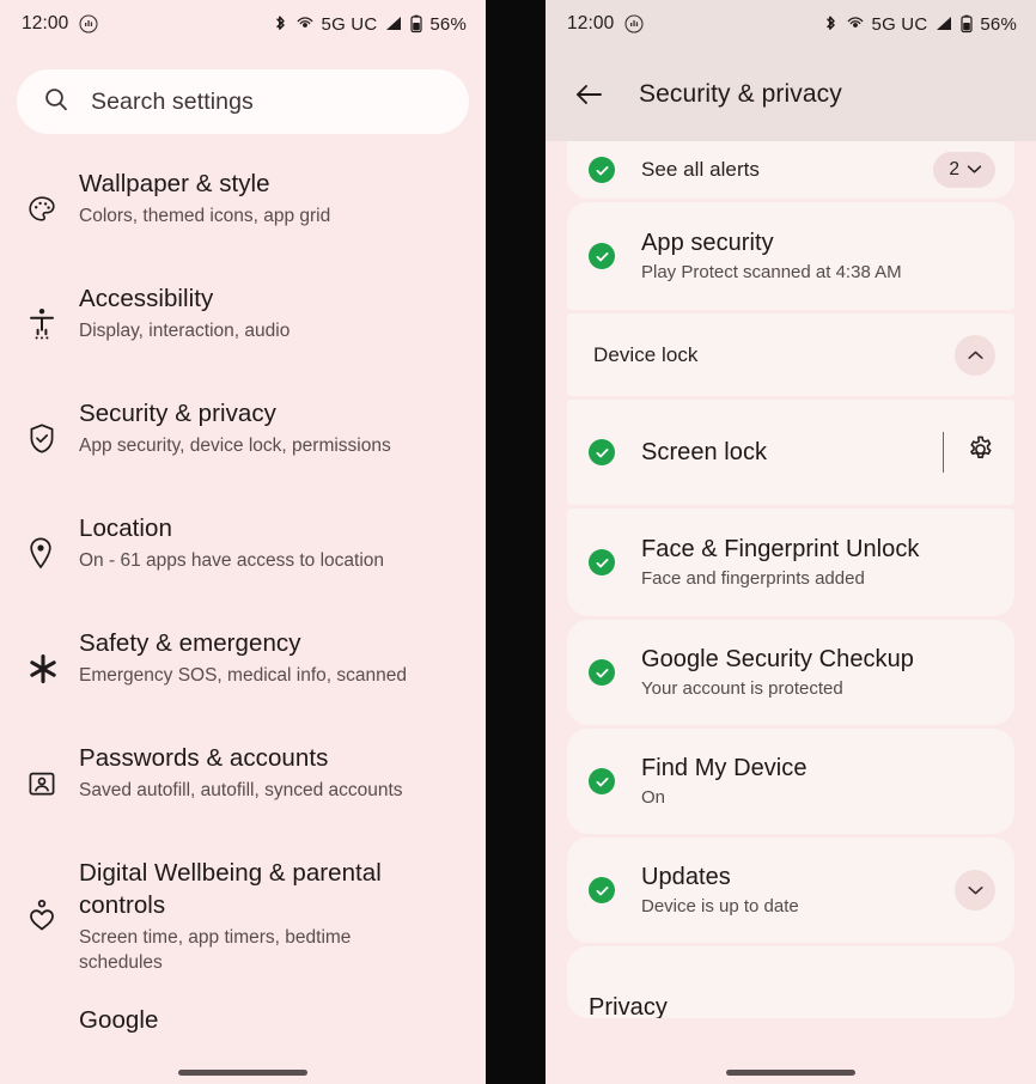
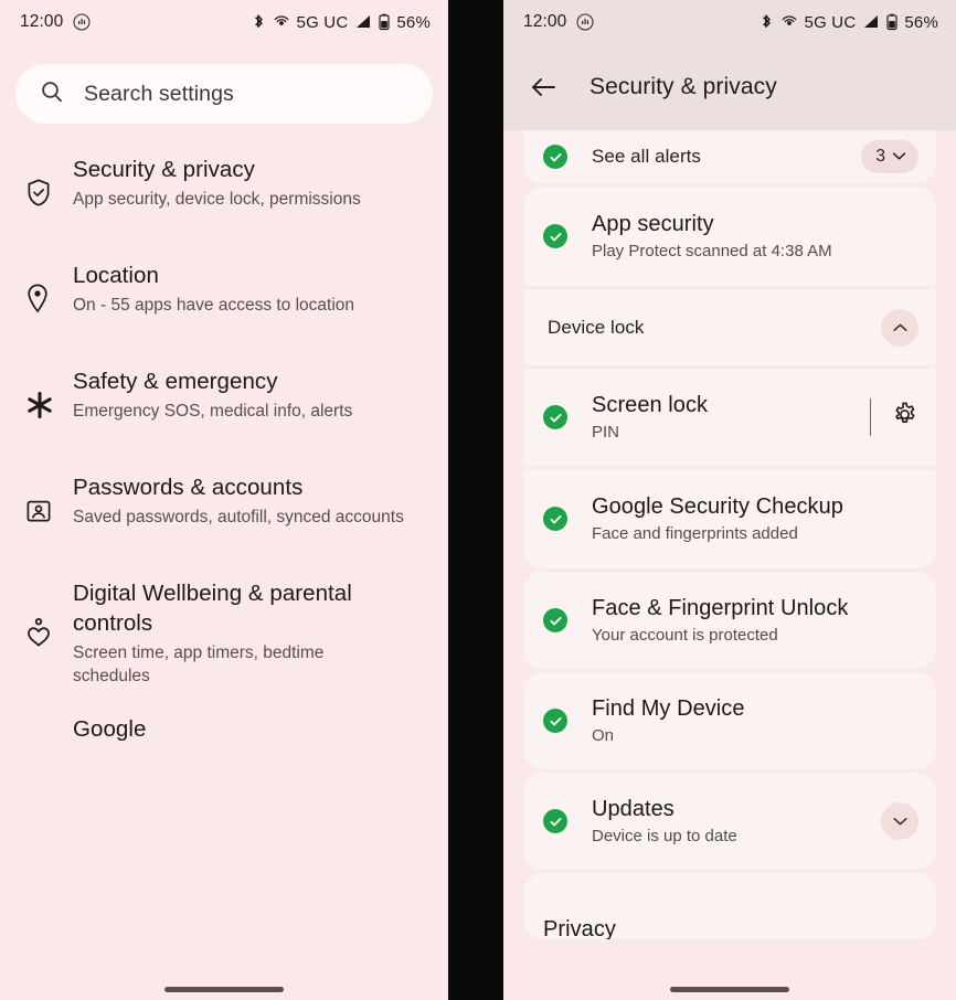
  12:00
  5G UC
  56%
  Search settings
- Wallpaper & style
- Colors, themed icons, app grid
- Accessibility
- Display, interaction, audio
  Security & privacy
  App security, device lock, permissions
  Location
- On - 61 apps have access to location
+ On - 55 apps have access to location
  Safety & emergency
- Emergency SOS, medical info, scanned
+ Emergency SOS, medical info, alerts
  Passwords & accounts
- Saved autofill, autofill, synced accounts
+ Saved passwords, autofill, synced accounts
  Digital Wellbeing & parental controls
  Screen time, app timers, bedtime schedules
  Google
  12:00
  5G UC
  56%
  Security & privacy
  See all alerts
- 2
+ 3
  App security
  Play Protect scanned at 4:38 AM
  Device lock
  Screen lock
+ PIN
- Face & Fingerprint Unlock
+ Google Security Checkup
  Face and fingerprints added
- Google Security Checkup
+ Face & Fingerprint Unlock
  Your account is protected
  Find My Device
  On
  Updates
  Device is up to date
  Privacy
